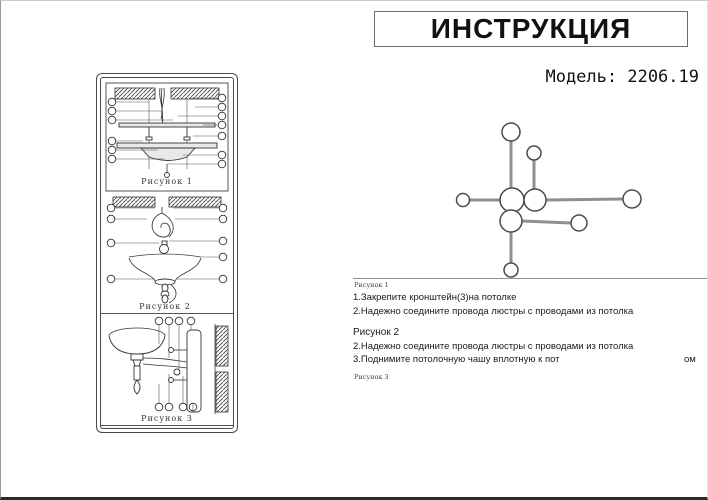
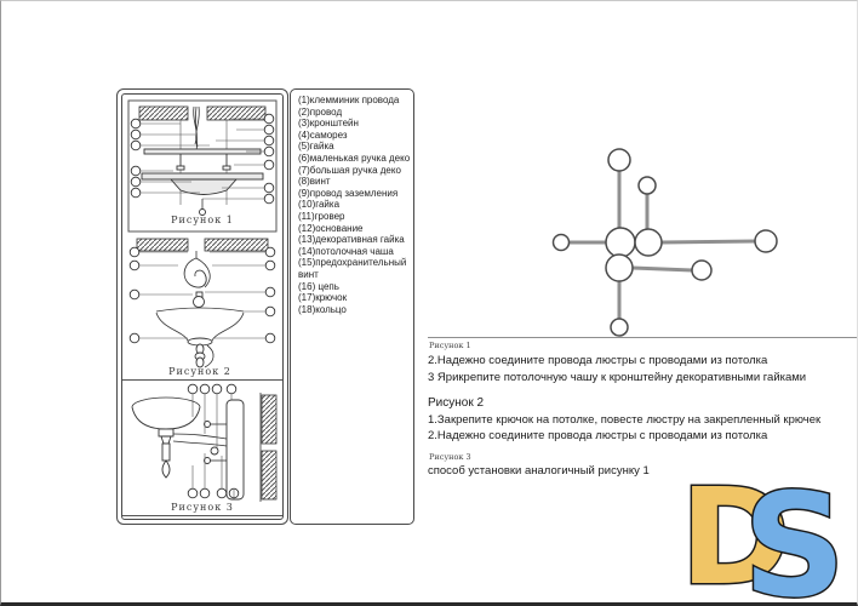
- ИНСТРУКЦИЯ
- Модель: 2206.19
  Рисунок 1
  Рисунок 2
  Рисунок 3
+ (1)клемминик провода
+ (2)провод
+ (3)кронштейн
+ (4)саморез
+ (5)гайка
+ (6)маленькая ручка деко
+ (7)большая ручка деко
+ (8)винт
+ (9)провод заземления
+ (10)гайка
+ (11)гровер
+ (12)основание
+ (13)декоративная гайка
+ (14)потолочная чаша
+ (15)предохранительный винт
+ (16) цепь
+ (17)крючок
+ (18)кольцо
  Рисунок 1
- 1.Закрепите кронштейн(3)на потолке
  2.Надежно соедините провода люстры с проводами из потолка
+ 3 Ярикрепите потолочную чашу к кронштейну декоративными гайками
  Рисунок 2
+ 1.Закрепите крючок на потолке, повесте люстру на закрепленный крючек
  2.Надежно соедините провода люстры с проводами из потолка
- 3.Поднимите потолочную чашу вплотную к пот
- ом
  Рисунок 3
+ способ установки аналогичный рисунку 1
+ D
+ S
